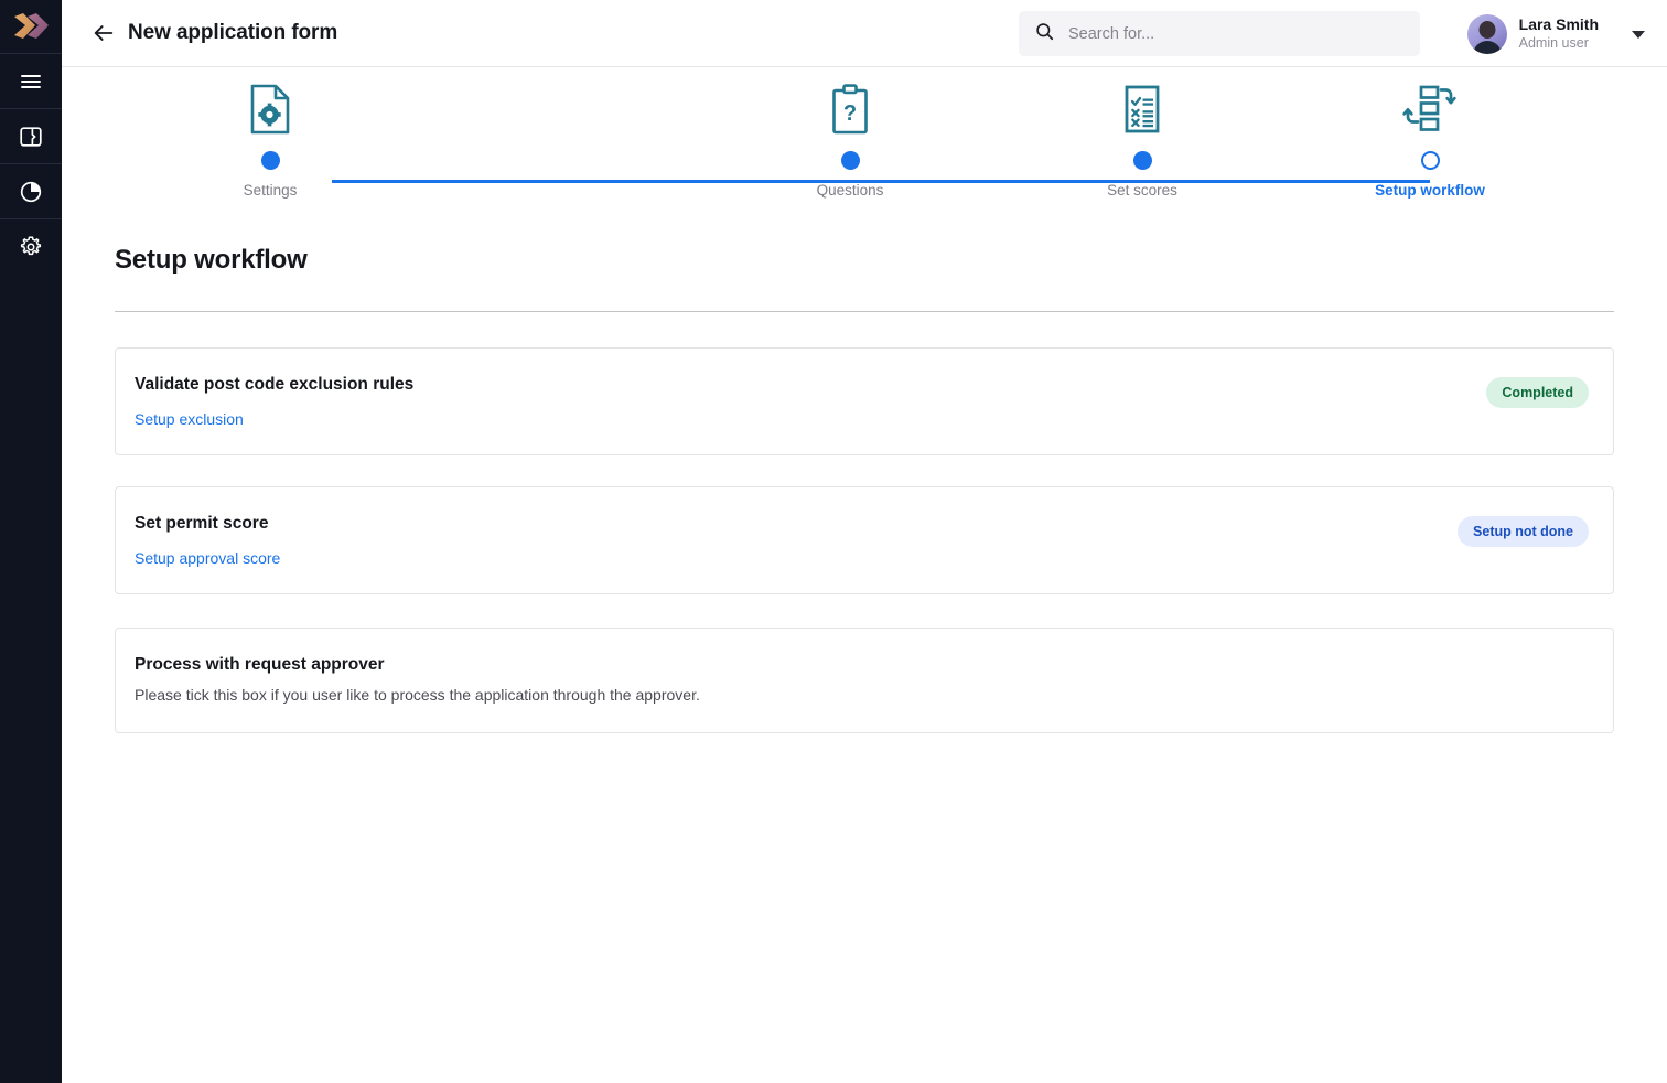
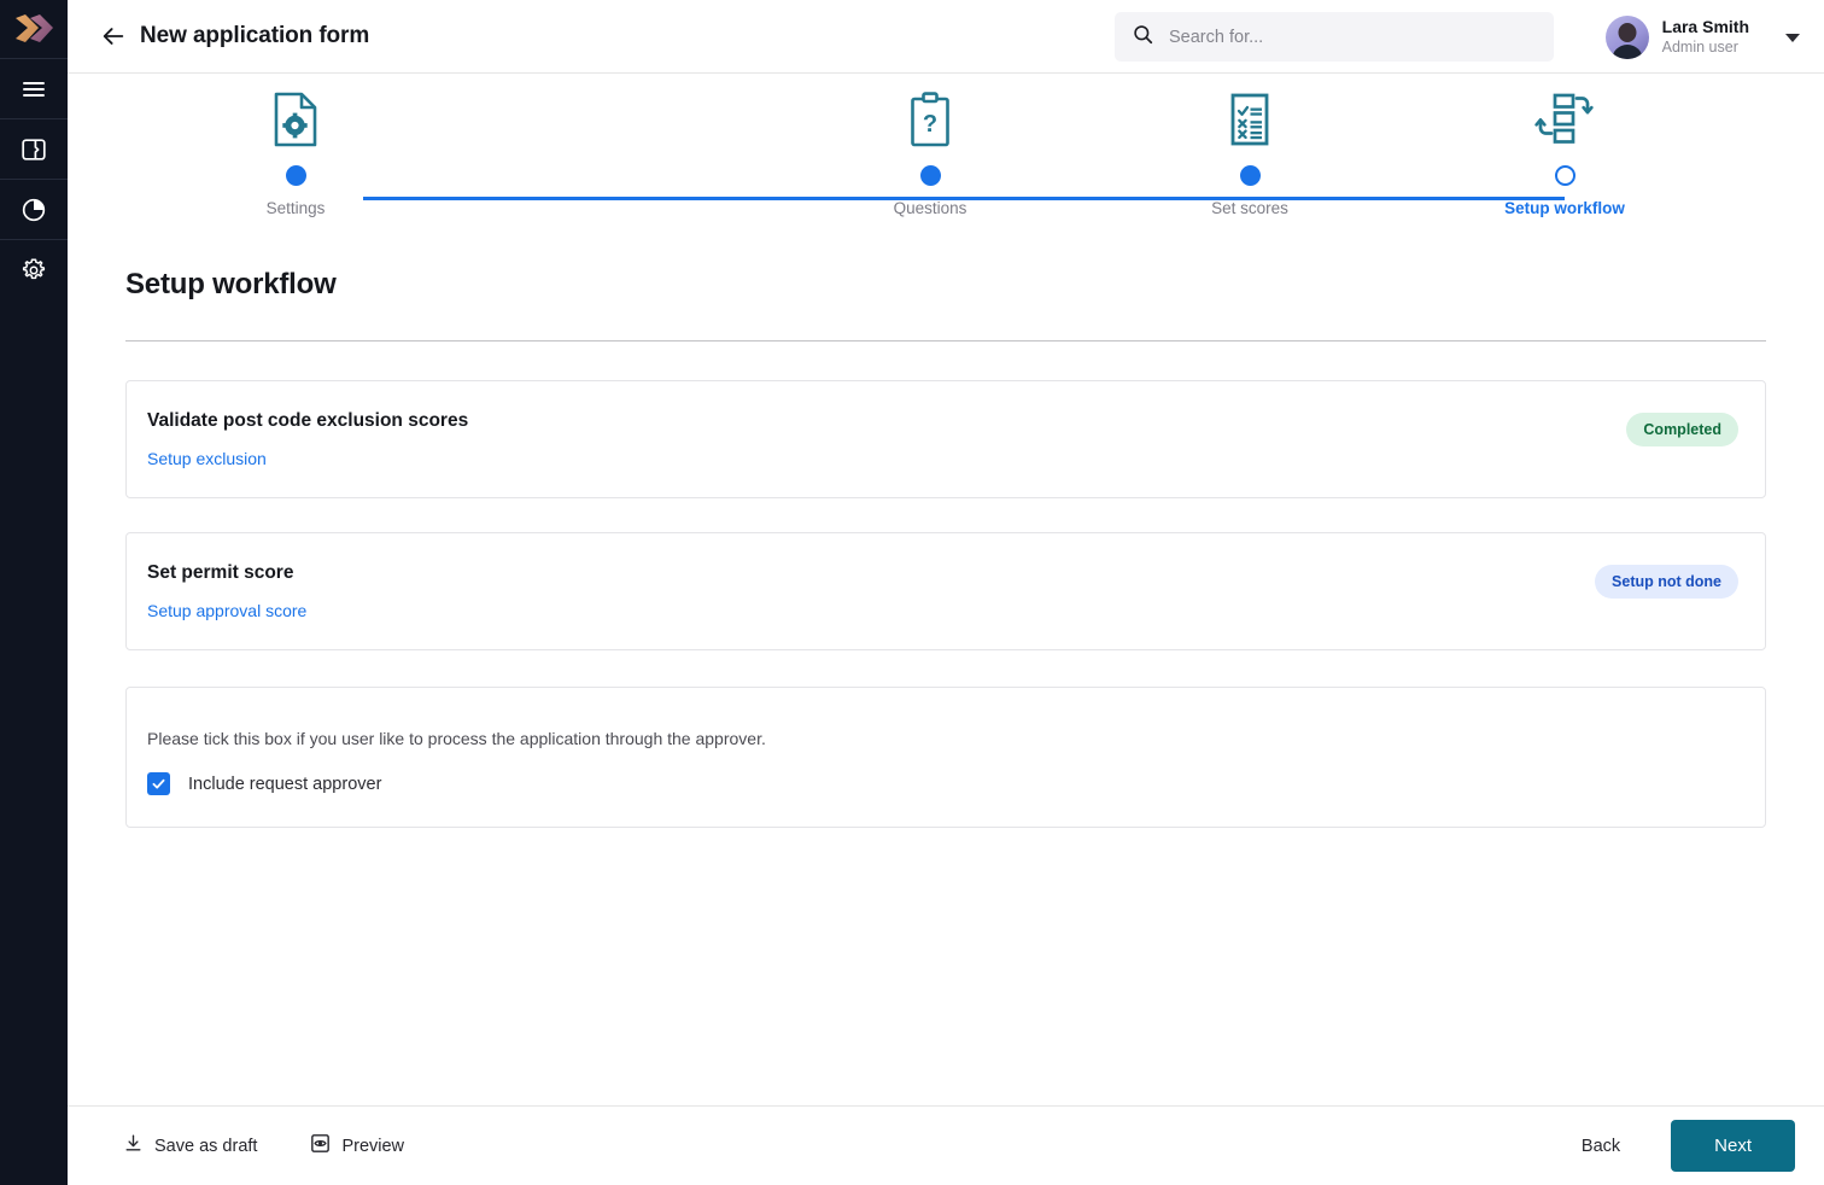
  New application form
  Search for...
  Lara Smith
  Admin user
  Settings
  ?
  Questions
  Set scores
  Setup workflow
  Setup workflow
- Validate post code exclusion rules
+ Validate post code exclusion scores
  Setup exclusion
  Completed
  Set permit score
  Setup approval score
  Setup not done
- Process with request approver
  Please tick this box if you user like to process the application through the approver.
+ Include request approver
+ Save as draft
+ Preview
+ Back
+ Next
